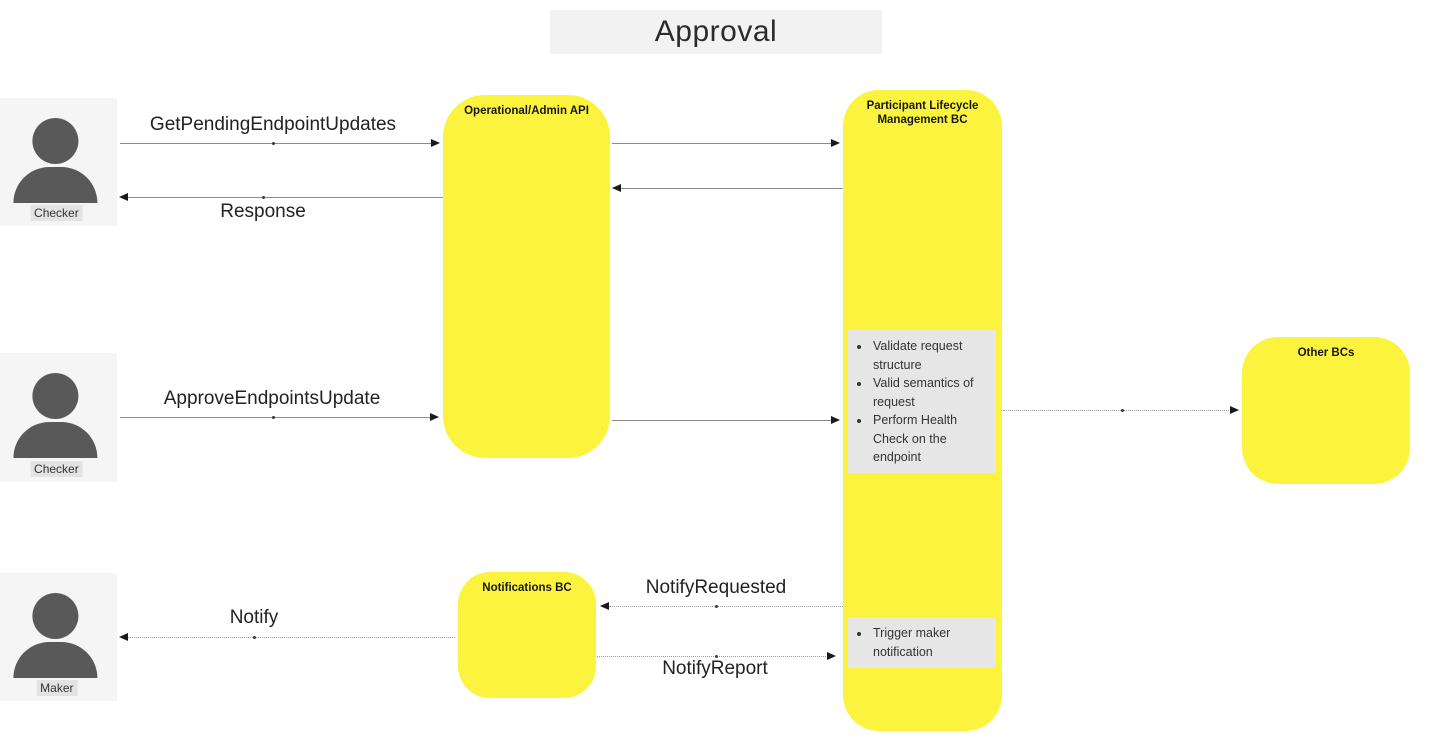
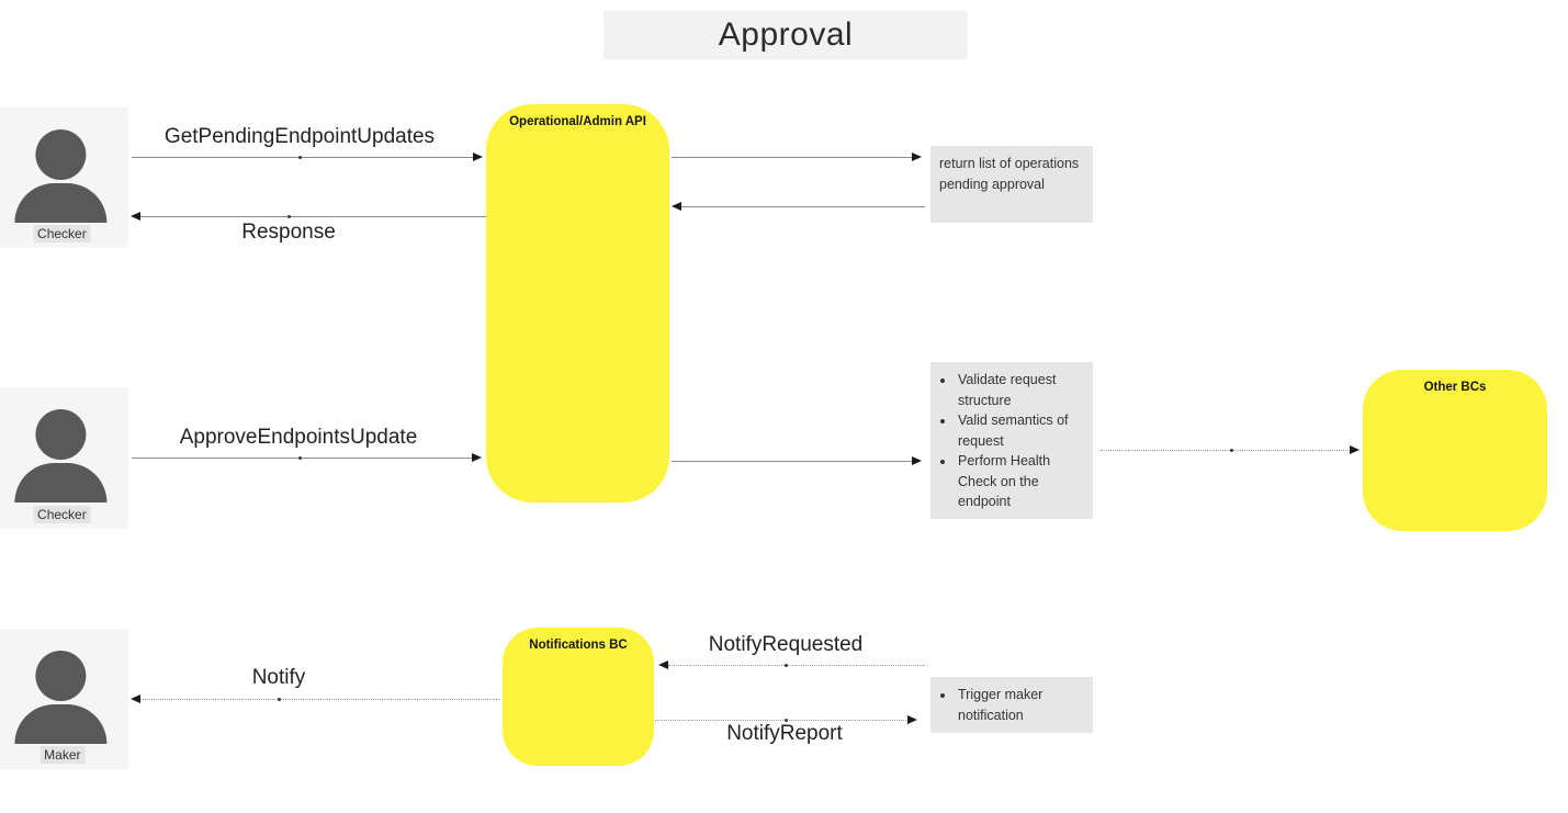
  Approval
  Checker
  Checker
  Maker
  Operational/Admin API
- Participant Lifecycle Management BC
  Notifications BC
  Other BCs
+ return list of operations pending approval
  Validate request structure
  Valid semantics of request
  Perform Health Check on the endpoint
  Trigger maker notification
  GetPendingEndpointUpdates
  Response
  ApproveEndpointsUpdate
  NotifyRequested
  Notify
  NotifyReport
